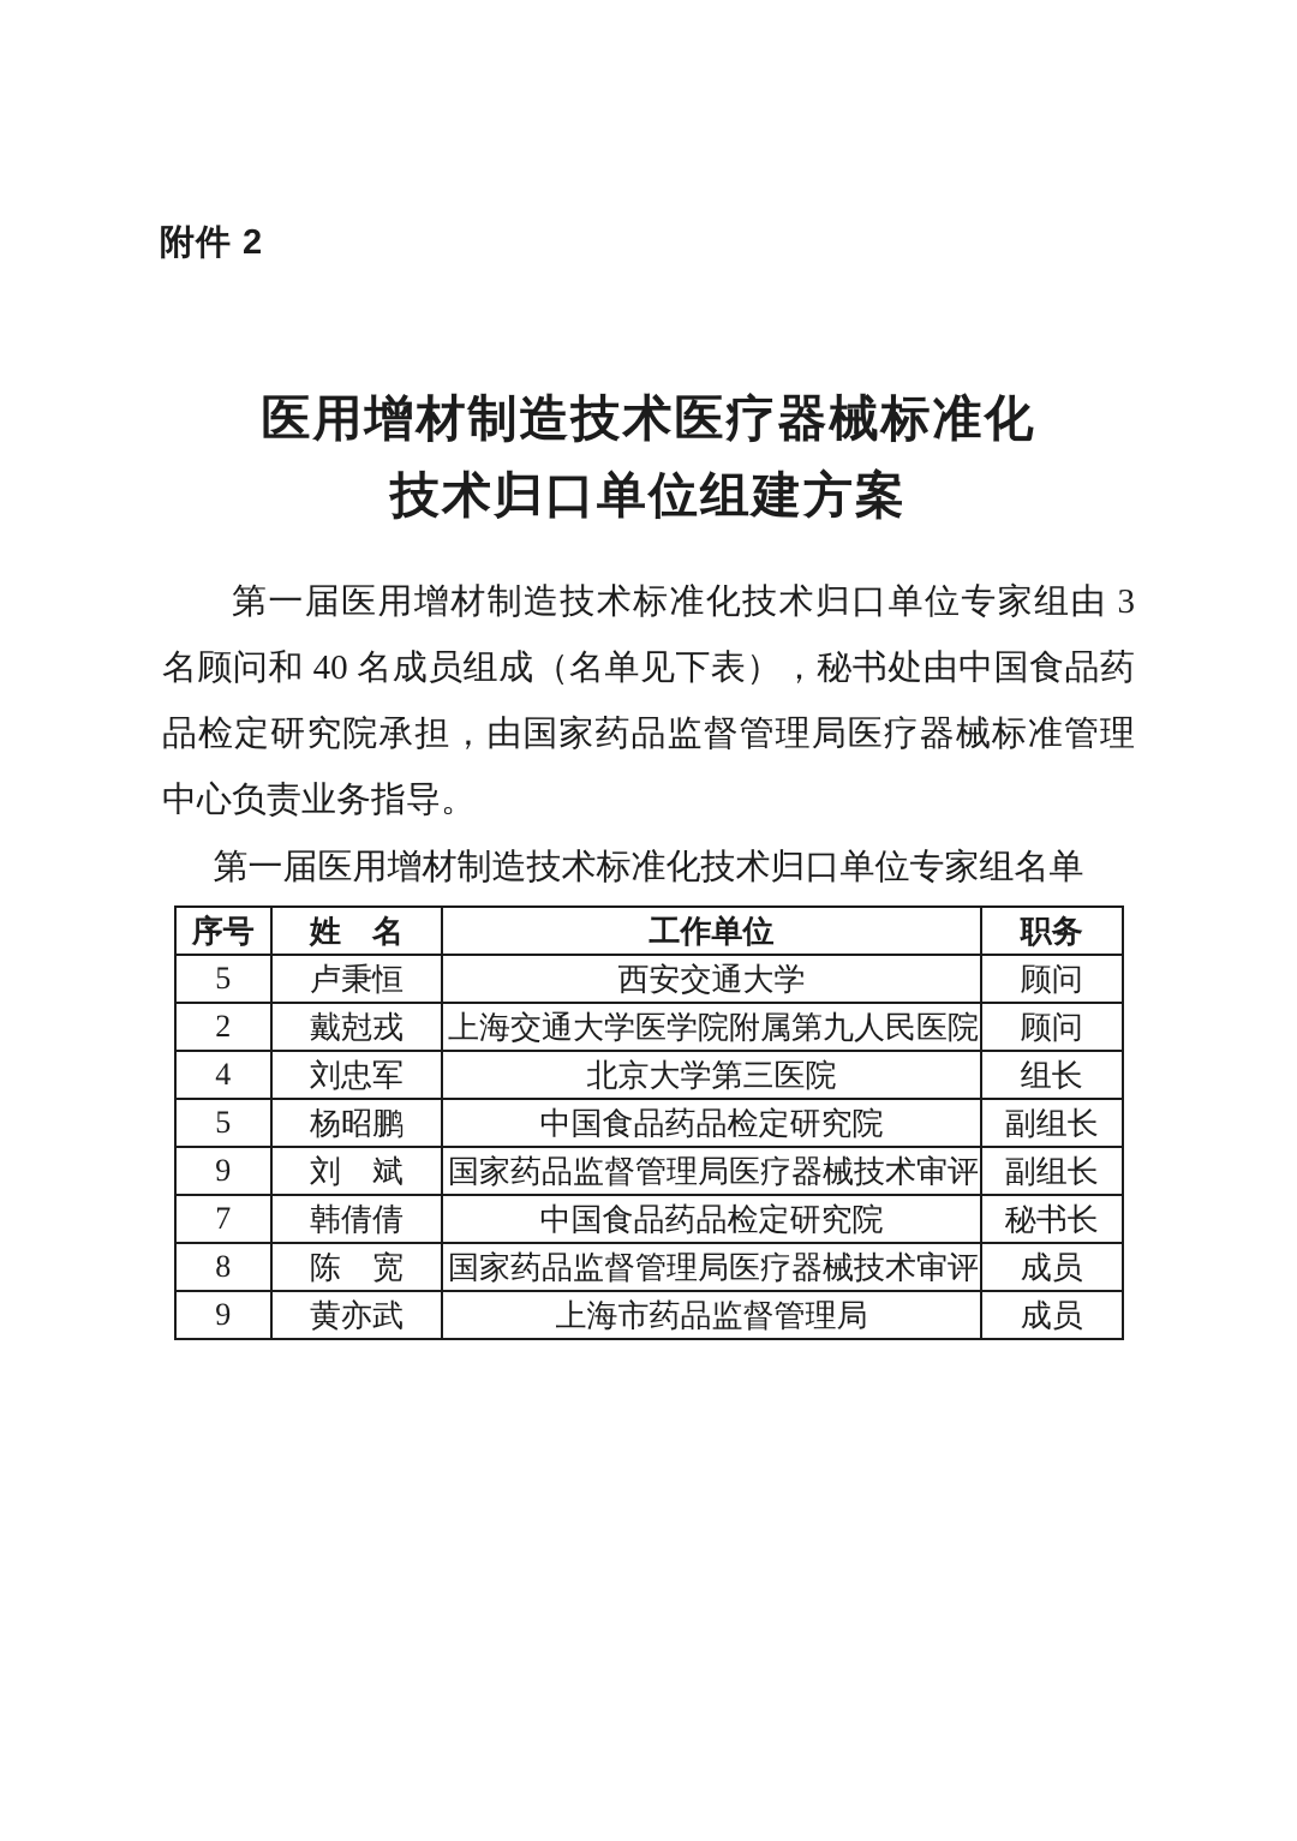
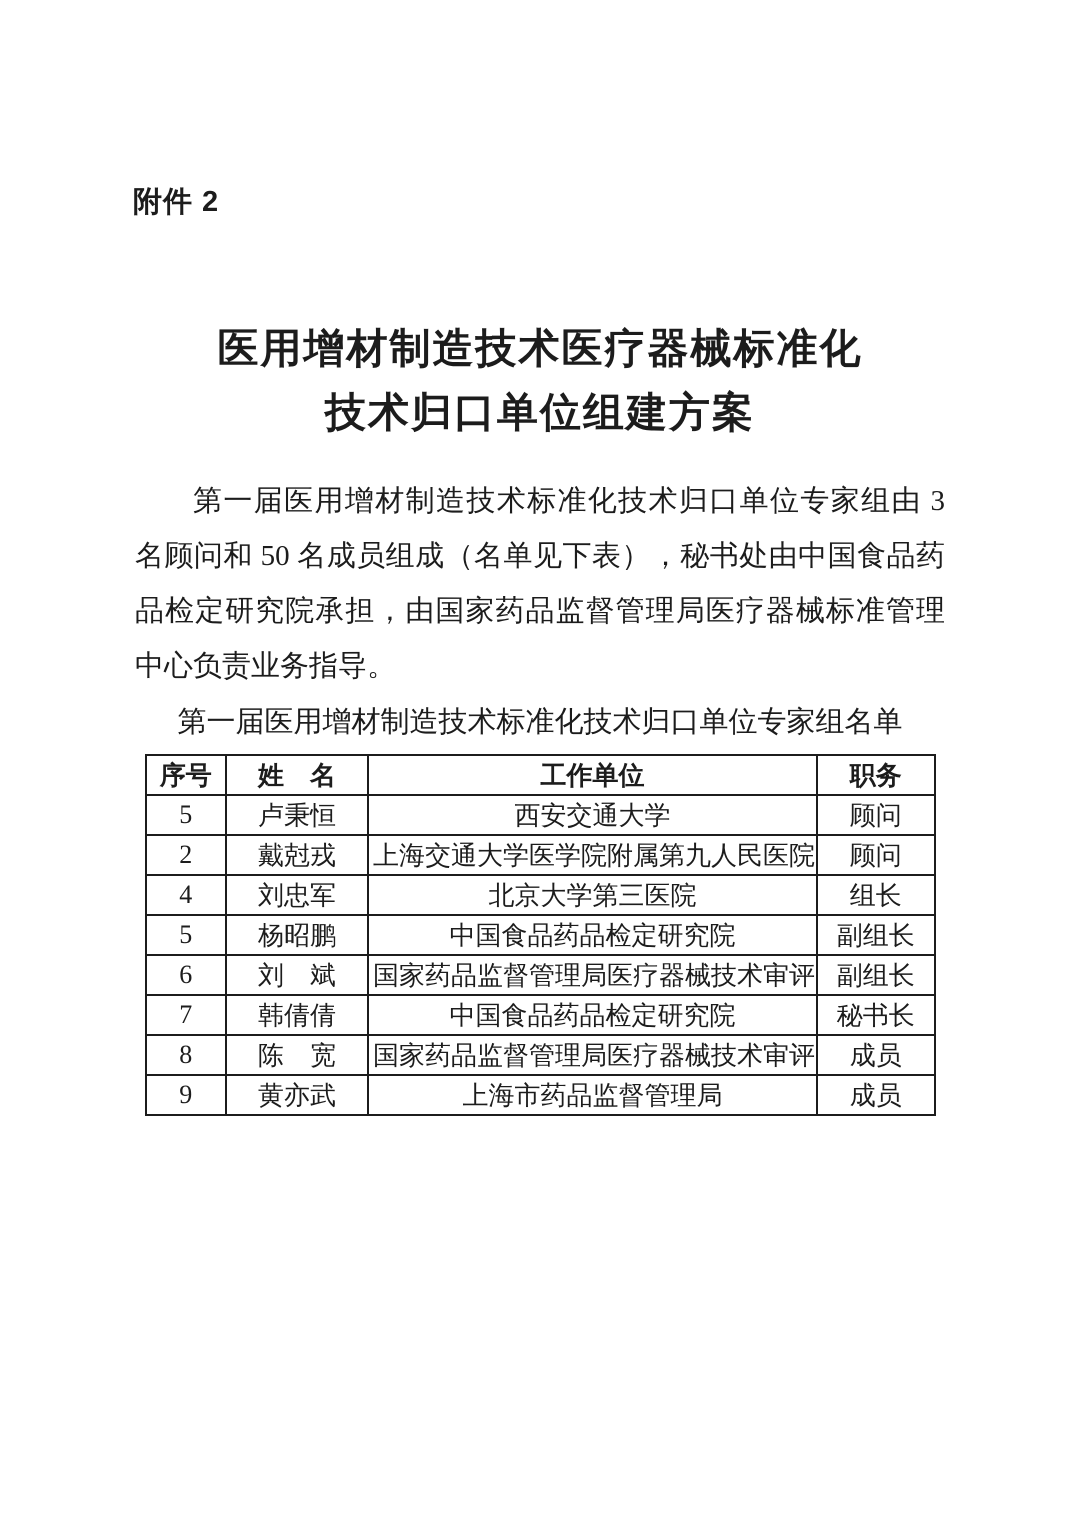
  附件 2
  医用增材制造技术医疗器械标准化
  技术归口单位组建方案
- 第一届医用增材制造技术标准化技术归口单位专家组由 3 名顾问和 40 名成员组成（名单见下表），秘书处由中国食品药品检定研究院承担，由国家药品监督管理局医疗器械标准管理中心负责业务指导。
+ 第一届医用增材制造技术标准化技术归口单位专家组由 3 名顾问和 50 名成员组成（名单见下表），秘书处由中国食品药品检定研究院承担，由国家药品监督管理局医疗器械标准管理中心负责业务指导。
  第一届医用增材制造技术标准化技术归口单位专家组名单
  序号	姓 名	工作单位	职务
  5	卢秉恒	西安交通大学	顾问
  2	戴尅戎	上海交通大学医学院附属第九人民医院	顾问
  4	刘忠军	北京大学第三医院	组长
  5	杨昭鹏	中国食品药品检定研究院	副组长
- 9	刘 斌	国家药品监督管理局医疗器械技术审评	副组长
+ 6	刘 斌	国家药品监督管理局医疗器械技术审评	副组长
  7	韩倩倩	中国食品药品检定研究院	秘书长
  8	陈 宽	国家药品监督管理局医疗器械技术审评	成员
  9	黄亦武	上海市药品监督管理局	成员
